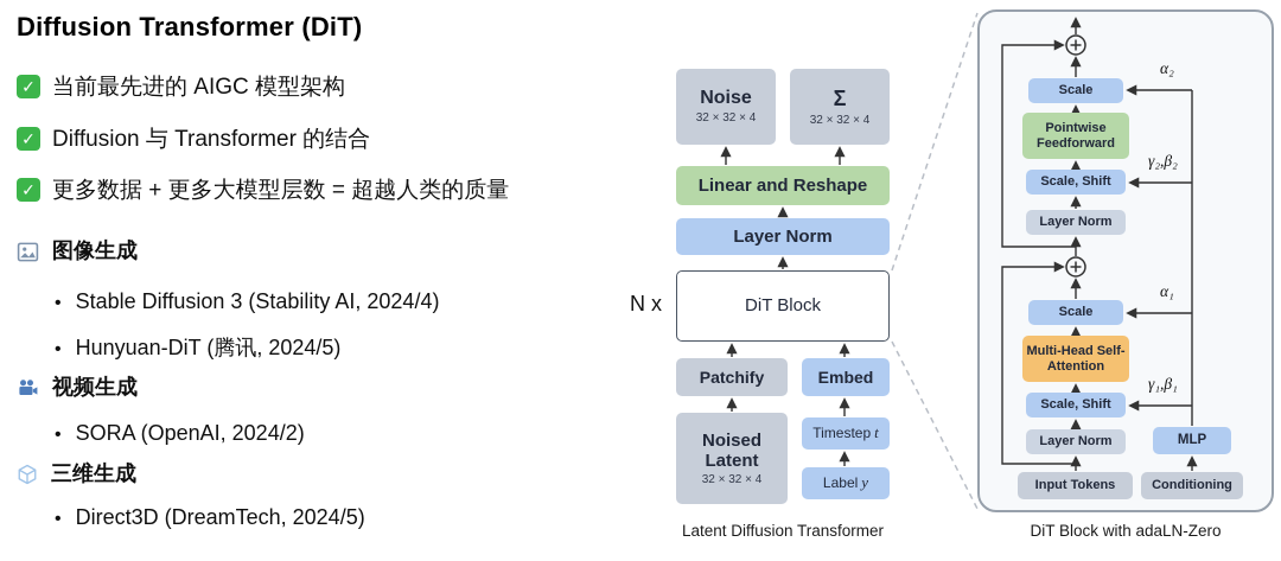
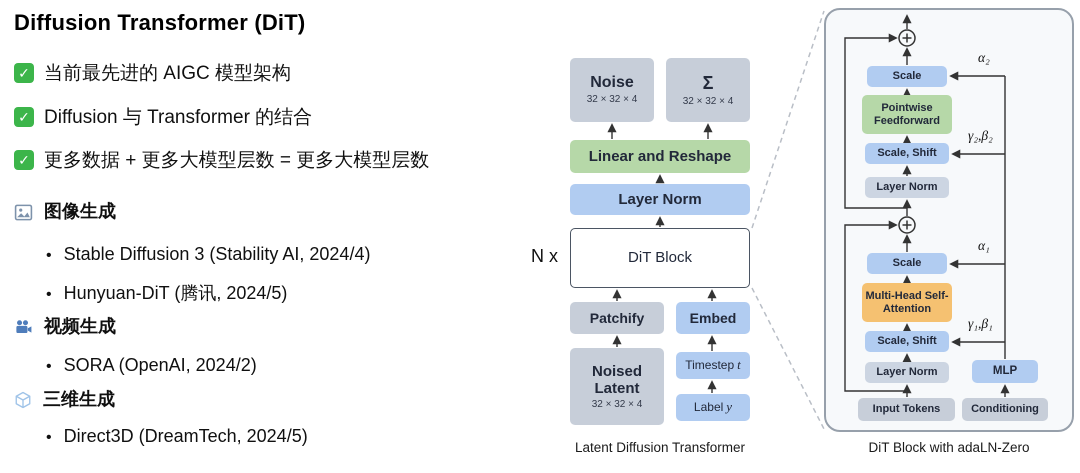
  Diffusion Transformer (DiT)
  ✓
  当前最先进的 AIGC 模型架构
  ✓
  Diffusion 与 Transformer 的结合
  ✓
- 更多数据 + 更多大模型层数 = 超越人类的质量
+ 更多数据 + 更多大模型层数 = 更多大模型层数
  图像生成
  •
  Stable Diffusion 3 (Stability AI, 2024/4)
  •
  Hunyuan-DiT (腾讯, 2024/5)
  视频生成
  •
  SORA (OpenAI, 2024/2)
  三维生成
  •
  Direct3D (DreamTech, 2024/5)
  Noise
  32 × 32 × 4
  Σ
  32 × 32 × 4
  Linear and Reshape
  Layer Norm
  DiT Block
  N x
  Patchify
  Embed
  Noised Latent
  32 × 32 × 4
  Timestep
  t
  Label
  y
  Latent Diffusion Transformer
  Scale
  α₂
  Pointwise Feedforward
  Scale, Shift
  γ₂,β₂
  Layer Norm
  Scale
  α₁
  Multi-Head Self-Attention
  Scale, Shift
  γ₁,β₁
  Layer Norm
  Input Tokens
  MLP
  Conditioning
  DiT Block with adaLN-Zero
